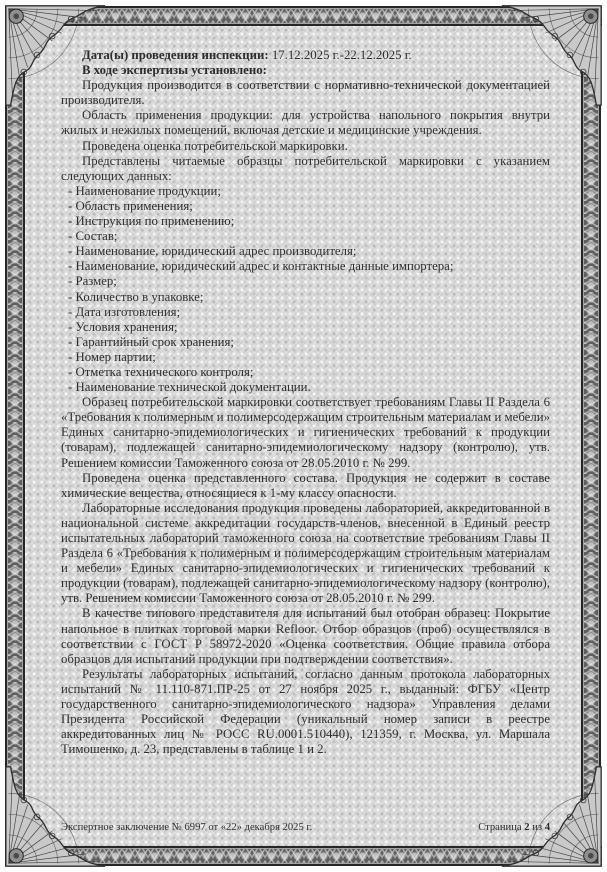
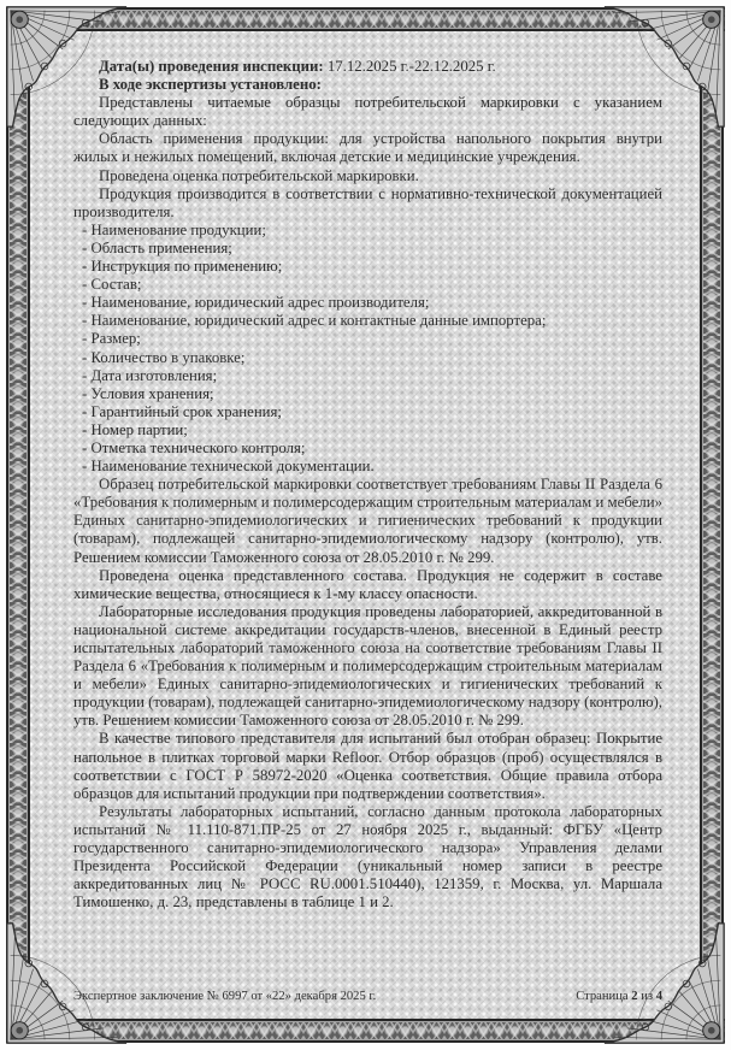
  Дата(ы) проведения инспекции: 17.12.2025 г.-22.12.2025 г.
  В ходе экспертизы установлено:
- Продукция производится в соответствии с нормативно-технической документацией производителя.
+ Представлены читаемые образцы потребительской маркировки с указанием следующих данных:
  Область применения продукции: для устройства напольного покрытия внутри жилых и нежилых помещений, включая детские и медицинские учреждения.
  Проведена оценка потребительской маркировки.
- Представлены читаемые образцы потребительской маркировки с указанием следующих данных:
+ Продукция производится в соответствии с нормативно-технической документацией производителя.
  - Наименование продукции;
  - Область применения;
  - Инструкция по применению;
  - Состав;
  - Наименование, юридический адрес производителя;
  - Наименование, юридический адрес и контактные данные импортера;
  - Размер;
  - Количество в упаковке;
  - Дата изготовления;
  - Условия хранения;
  - Гарантийный срок хранения;
  - Номер партии;
  - Отметка технического контроля;
  - Наименование технической документации.
  Образец потребительской маркировки соответствует требованиям Главы II Раздела 6 «Требования к полимерным и полимерсодержащим строительным материалам и мебели» Единых санитарно-эпидемиологических и гигиенических требований к продукции (товарам), подлежащей санитарно-эпидемиологическому надзору (контролю), утв. Решением комиссии Таможенного союза от 28.05.2010 г. № 299.
  Проведена оценка представленного состава. Продукция не содержит в составе химические вещества, относящиеся к 1-му классу опасности.
  Лабораторные исследования продукция проведены лабораторией, аккредитованной в национальной системе аккредитации государств-членов, внесенной в Единый реестр испытательных лабораторий таможенного союза на соответствие требованиям Главы II Раздела 6 «Требования к полимерным и полимерсодержащим строительным материалам и мебели» Единых санитарно-эпидемиологических и гигиенических требований к продукции (товарам), подлежащей санитарно-эпидемиологическому надзору (контролю), утв. Решением комиссии Таможенного союза от 28.05.2010 г. № 299.
  В качестве типового представителя для испытаний был отобран образец: Покрытие напольное в плитках торговой марки Refloor. Отбор образцов (проб) осуществлялся в соответствии с ГОСТ Р 58972-2020 «Оценка соответствия. Общие правила отбора образцов для испытаний продукции при подтверждении соответствия».
  Результаты лабораторных испытаний, согласно данным протокола лабораторных испытаний № 11.110-871.ПР-25 от 27 ноября 2025 г., выданный: ФГБУ «Центр государственного санитарно-эпидемиологического надзора» Управления делами Президента Российской Федерации (уникальный номер записи в реестре аккредитованных лиц № РОСС RU.0001.510440), 121359, г. Москва, ул. Маршала Тимошенко, д. 23, представлены в таблице 1 и 2.
  Экспертное заключение № 6997 от «22» декабря 2025 г.
  Страница 2 из 4
